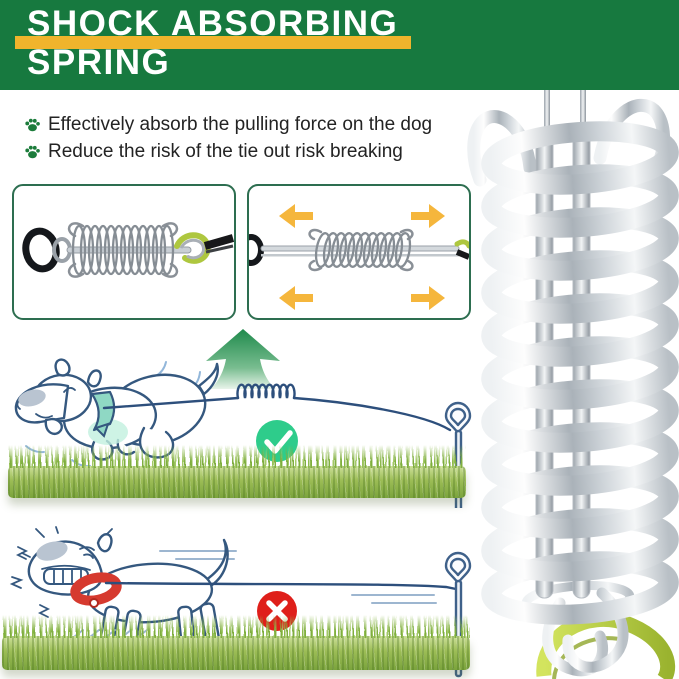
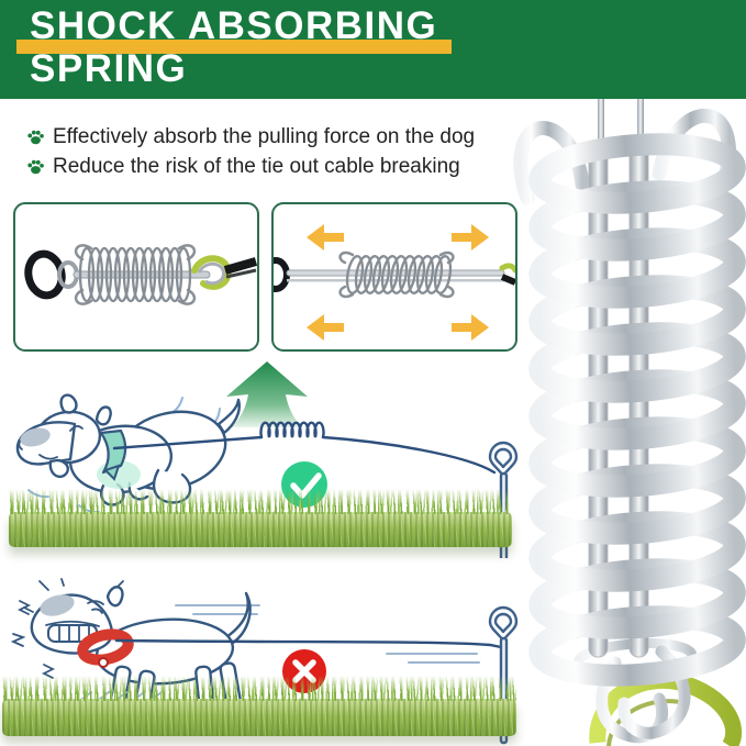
  SHOCK ABSORBING
  SPRING
  Effectively absorb the pulling force on the dog
- Reduce the risk of the tie out risk breaking
+ Reduce the risk of the tie out cable breaking
